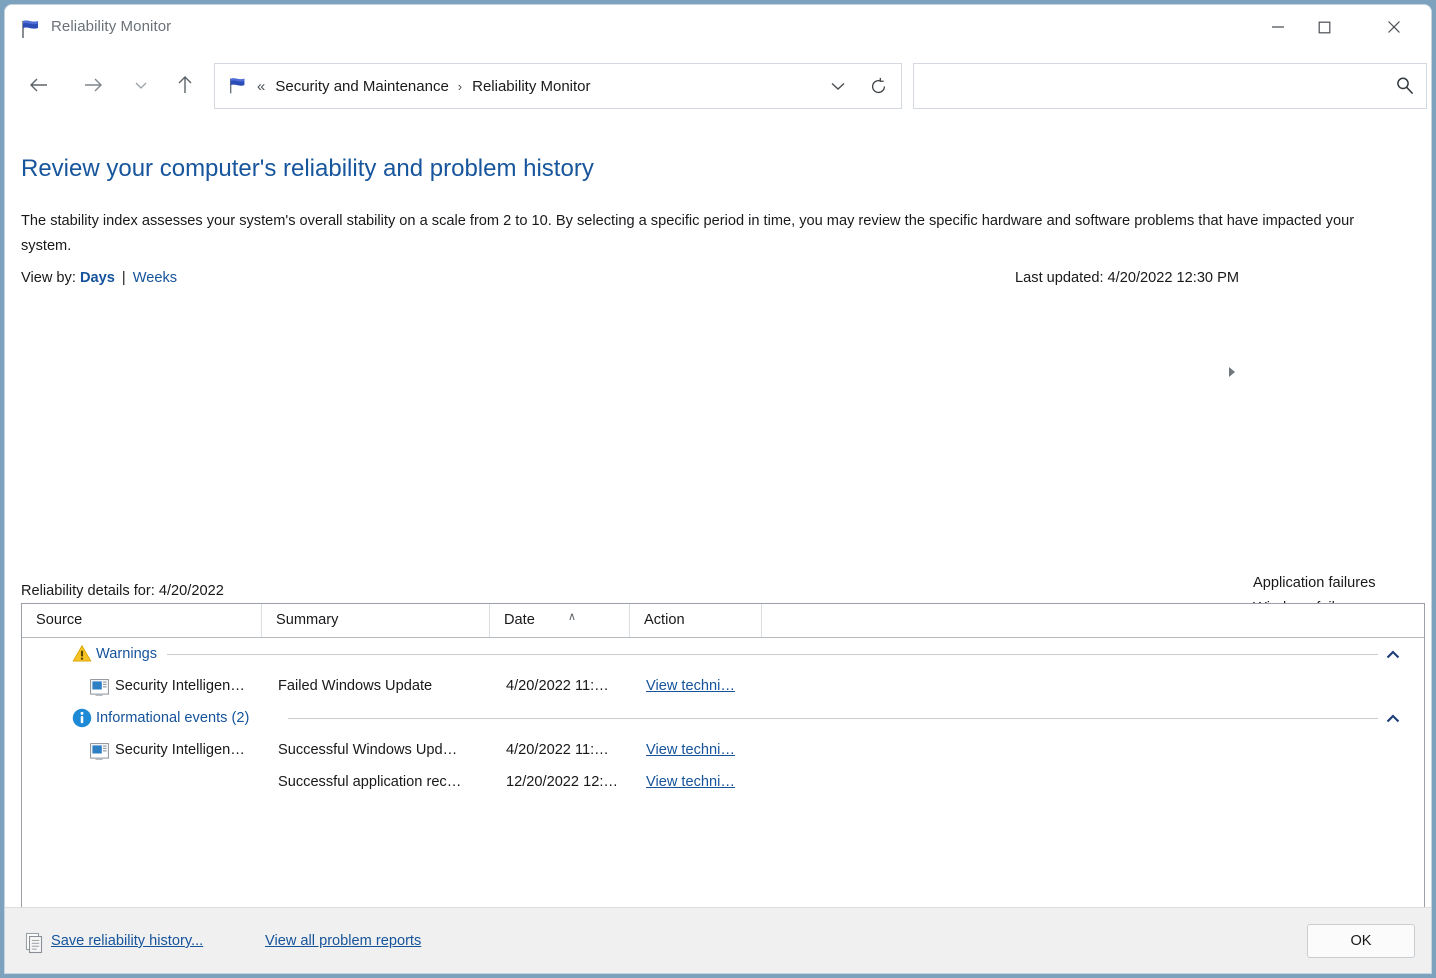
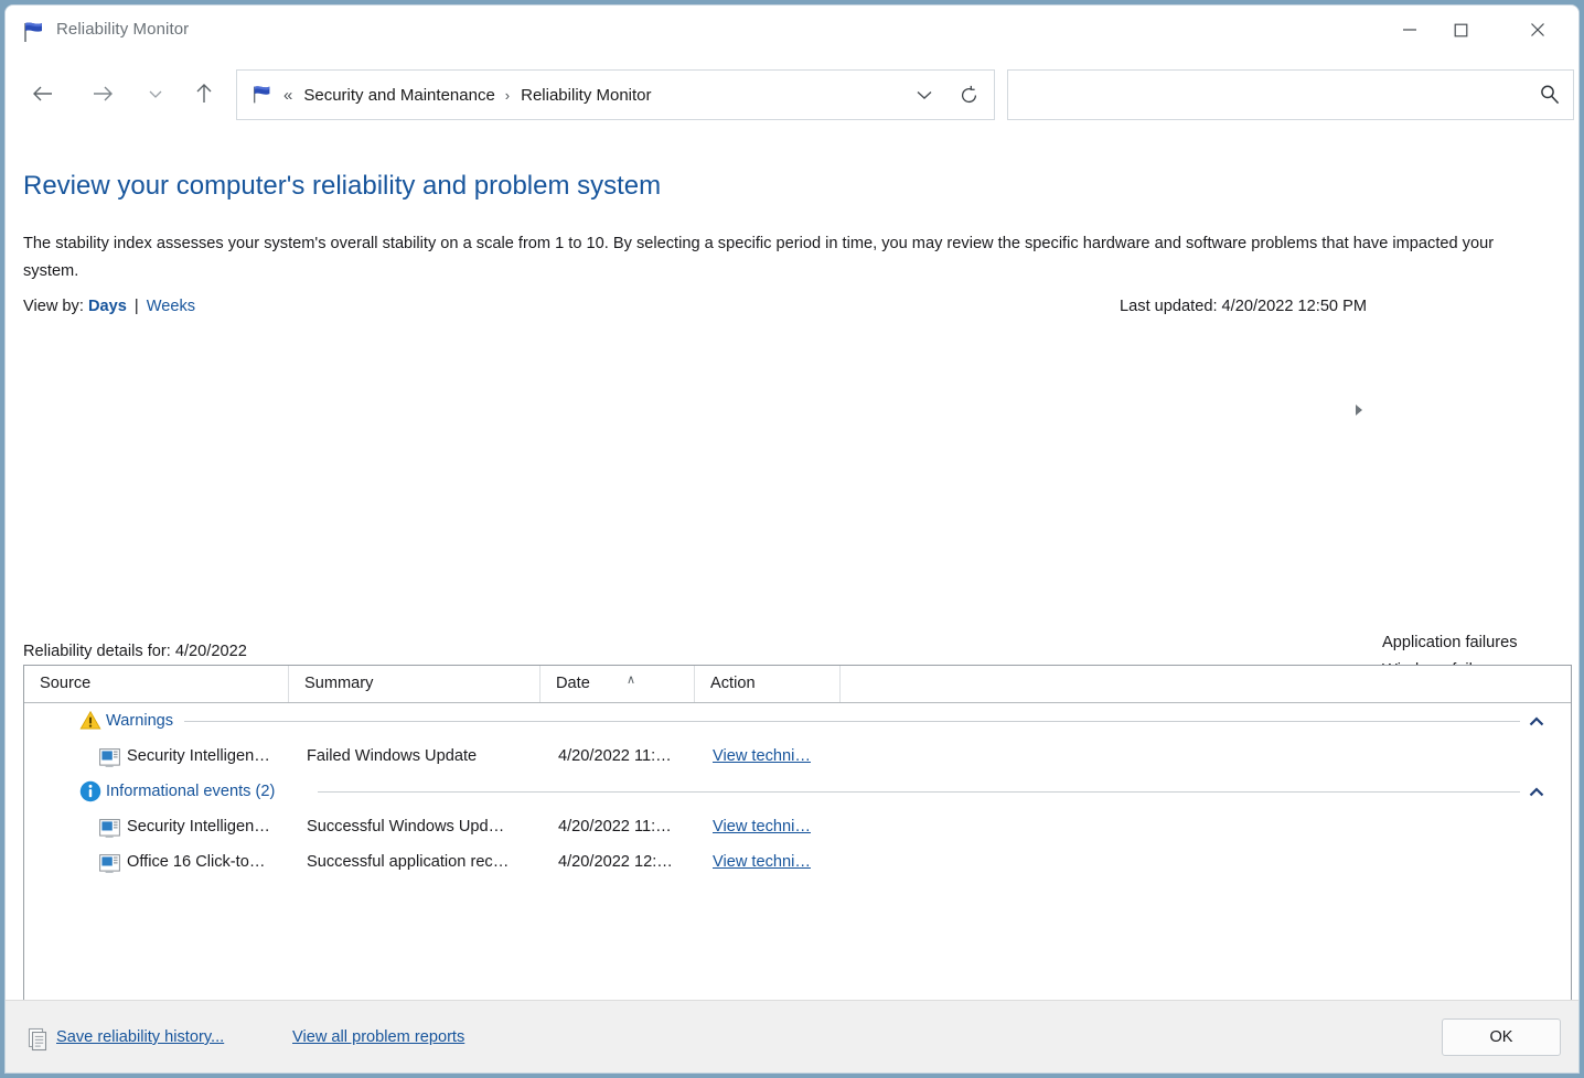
  Reliability Monitor
  «
  Security and Maintenance
  ›
  Reliability Monitor
- Review your computer's reliability and problem history
+ Review your computer's reliability and problem system
- The stability index assesses your system's overall stability on a scale from 2 to 10. By selecting a specific period in time, you may review the specific hardware and software problems that have impacted your system.
+ The stability index assesses your system's overall stability on a scale from 1 to 10. By selecting a specific period in time, you may review the specific hardware and software problems that have impacted your system.
  View by: Days | Weeks
- Last updated: 4/20/2022 12:30 PM
+ Last updated: 4/20/2022 12:50 PM
  Application failures
  Reliability details for: 4/20/2022
  Source
  Summary
  Date
  ∧
  Action
  Warnings
  Security Intelligen…
  Failed Windows Update
  4/20/2022 11:…
  View techni…
  Informational events (2)
  Security Intelligen…
  Successful Windows Upd…
  4/20/2022 11:…
  View techni…
+ Office 16 Click-to…
  Successful application rec…
- 12/20/2022 12:…
+ 4/20/2022 12:…
  View techni…
  Save reliability history...
  View all problem reports
  OK
